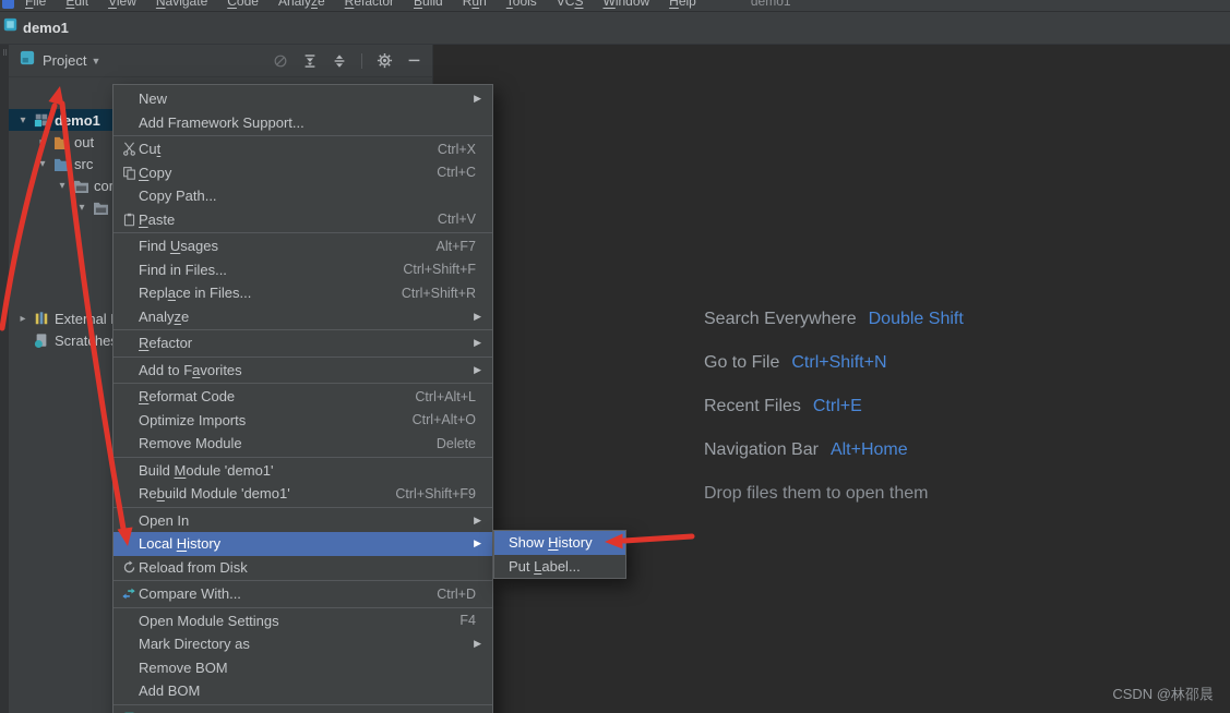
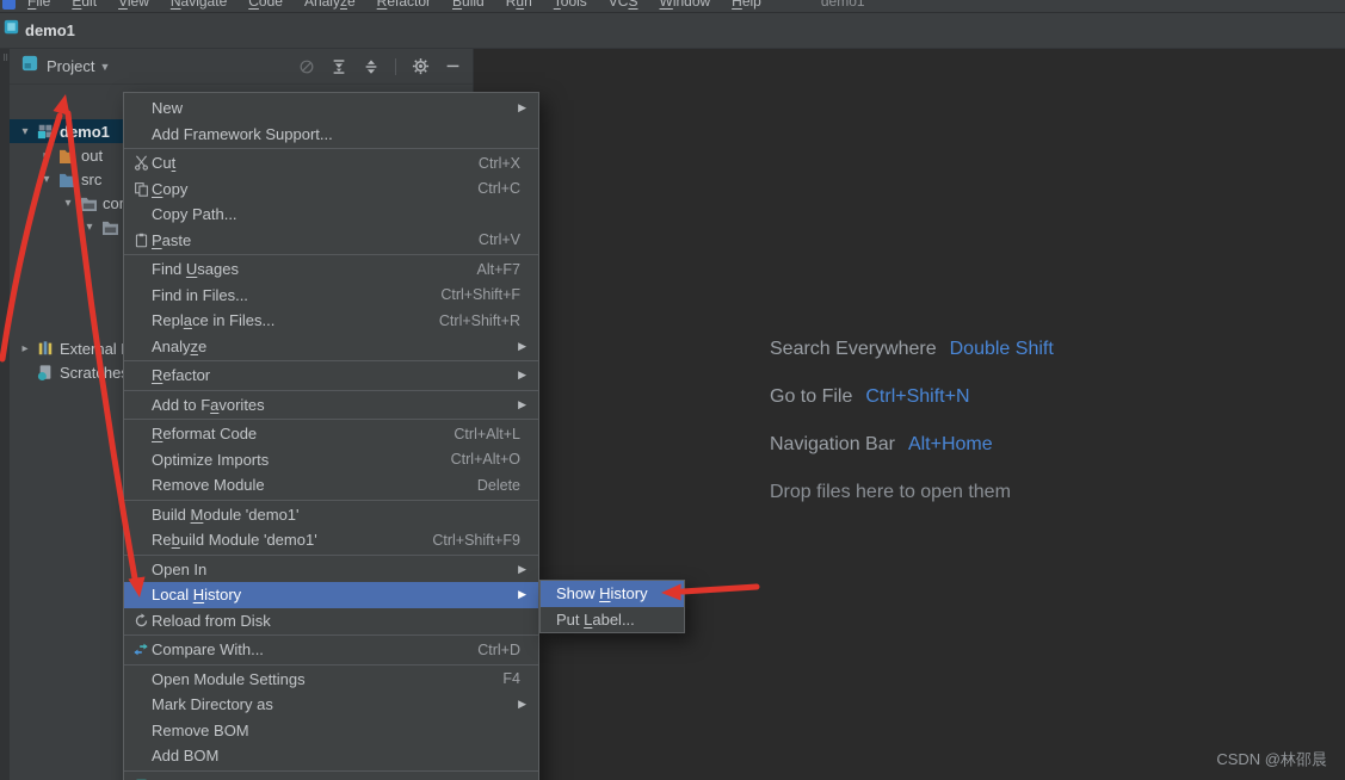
  File
  Edit
  View
  Navigate
  Code
  Analyze
  Refactor
  Build
  Run
  Tools
  VCS
  Window
  Help
  demo1
  demo1
  Project
  ▼
  ▾
  demo1
  out
  ▾
  src
  ▾
  ▾
  ▸
  Search Everywhere
  Double Shift
  Go to File
  Ctrl+Shift+N
- Recent Files
- Ctrl+E
  Navigation Bar
  Alt+Home
- Drop files them to open them
+ Drop files here to open them
  New
  ▶
  Add Framework Support...
  Cut
  Ctrl+X
  Copy
  Ctrl+C
  Copy Path...
  Paste
  Ctrl+V
  Find Usages
  Alt+F7
  Find in Files...
  Ctrl+Shift+F
  Replace in Files...
  Ctrl+Shift+R
  Analyze
  ▶
  Refactor
  ▶
  Add to Favorites
  ▶
  Reformat Code
  Ctrl+Alt+L
  Optimize Imports
  Ctrl+Alt+O
  Remove Module
  Delete
  Build Module 'demo1'
  Rebuild Module 'demo1'
  Ctrl+Shift+F9
  Open In
  ▶
  Local History
  ▶
  Reload from Disk
  Compare With...
  Ctrl+D
  Open Module Settings
  F4
  Mark Directory as
  ▶
  Remove BOM
  Add BOM
  Show History
  Put Label...
  CSDN @林邵晨
